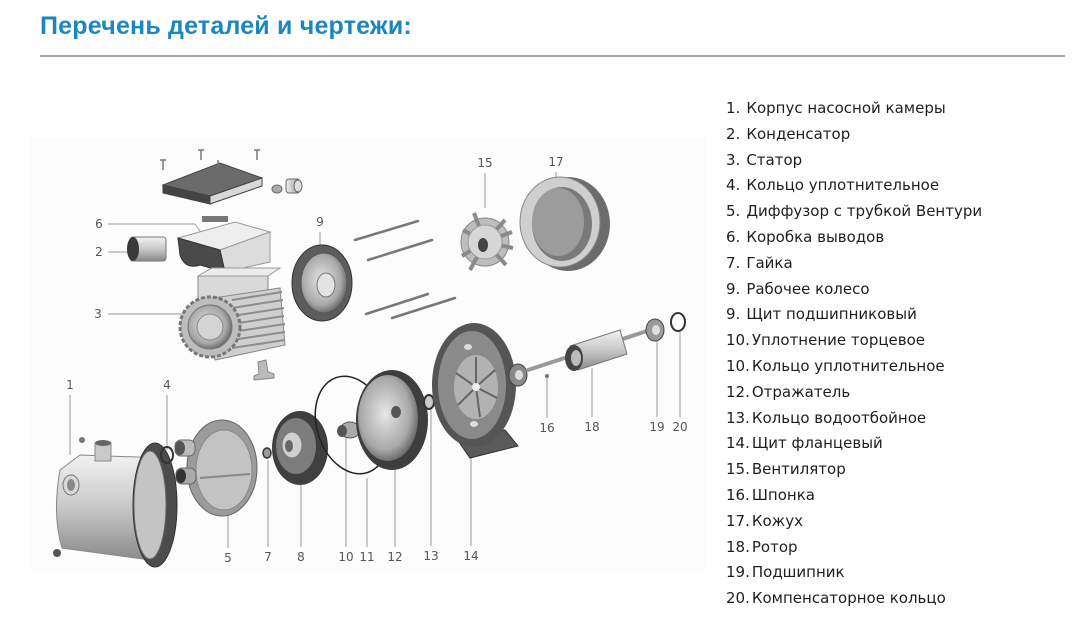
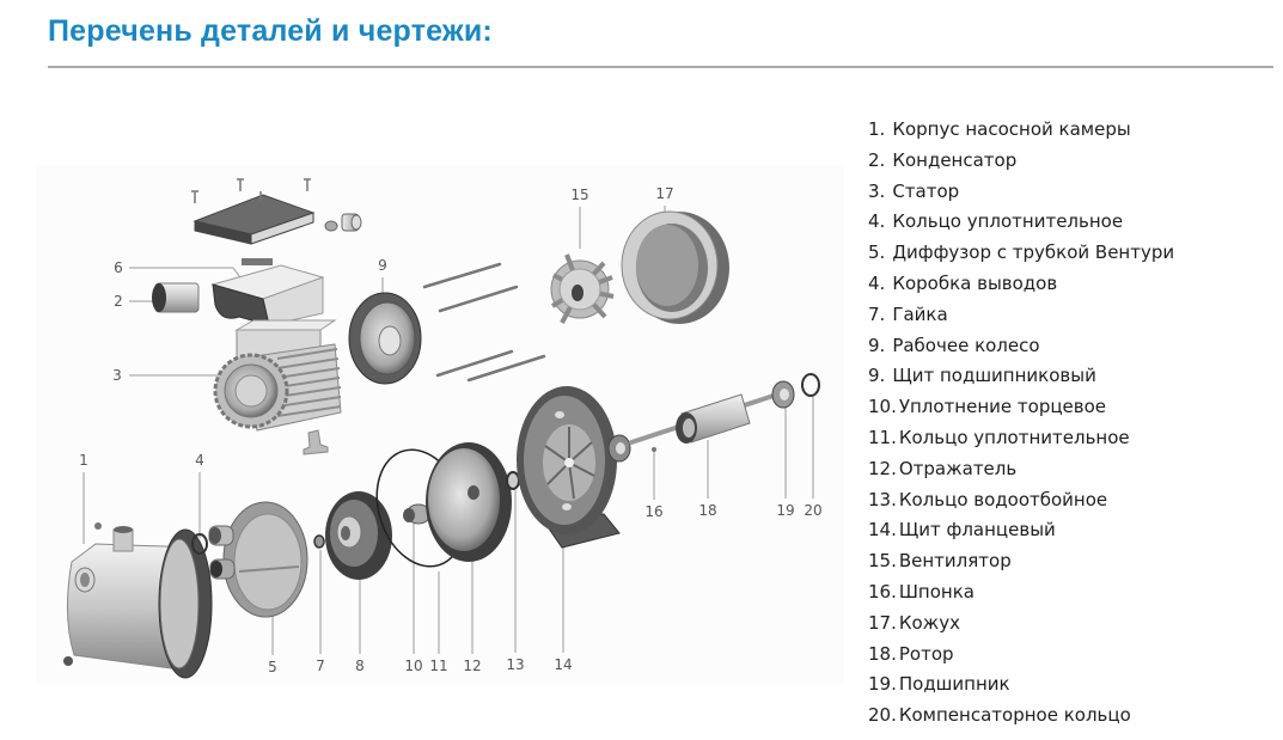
  Перечень деталей и чертежи:
  1
  2
  3
  4
  5
  6
  7
  8
  9
  10
  11
  12
  13
  14
  15
  16
  17
  18
  19
  20
  1. Корпус насосной камеры
  2. Конденсатор
  3. Статор
  4. Кольцо уплотнительное
  5. Диффузор с трубкой Вентури
- 6. Коробка выводов
+ 4. Коробка выводов
  7. Гайка
  9. Рабочее колесо
  9. Щит подшипниковый
  10.Уплотнение торцевое
- 10.Кольцо уплотнительное
+ 11.Кольцо уплотнительное
  12.Отражатель
  13.Кольцо водоотбойное
  14.Щит фланцевый
  15.Вентилятор
  16.Шпонка
  17.Кожух
  18.Ротор
  19.Подшипник
  20.Компенсаторное кольцо
